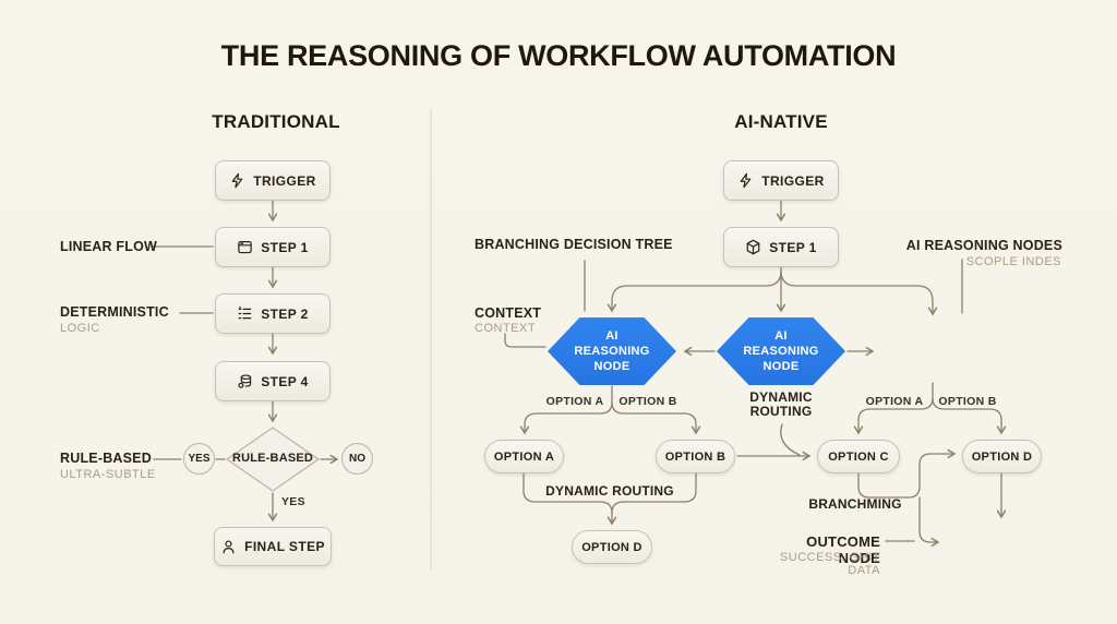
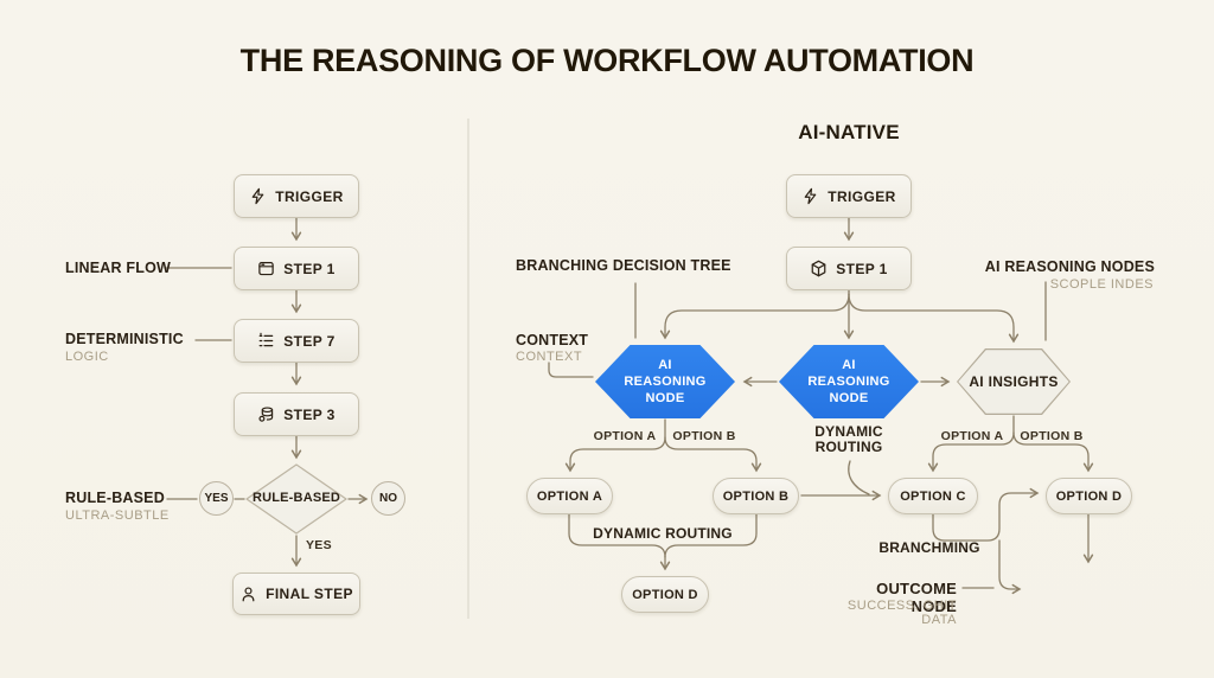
  THE REASONING OF WORKFLOW AUTOMATION
- TRADITIONAL
  AI-NATIVE
  TRIGGER
  STEP 1
- STEP 2
+ STEP 7
- STEP 4
+ STEP 3
  RULE-BASED
  YES
  NO
  YES
  FINAL STEP
  LINEAR FLOW
  DETERMINISTIC
  LOGIC
  RULE-BASED
  ULTRA-SUBTLE
  TRIGGER
  STEP 1
  BRANCHING DECISION TREE
  CONTEXT
  CONTEXT
  AI REASONING NODES
  SCOPLE INDES
  AI REASONING NODE
  AI REASONING NODE
+ AI INSIGHTS
  OPTION A
  OPTION B
  OPTION A
  OPTION B
  DYNAMIC ROUTING
  OPTION A
  OPTION B
  OPTION C
  OPTION D
  DYNAMIC ROUTING
  BRANCHMING
  OPTION D
  OUTCOME NODE
  SUCCESS, GHIT DATA
